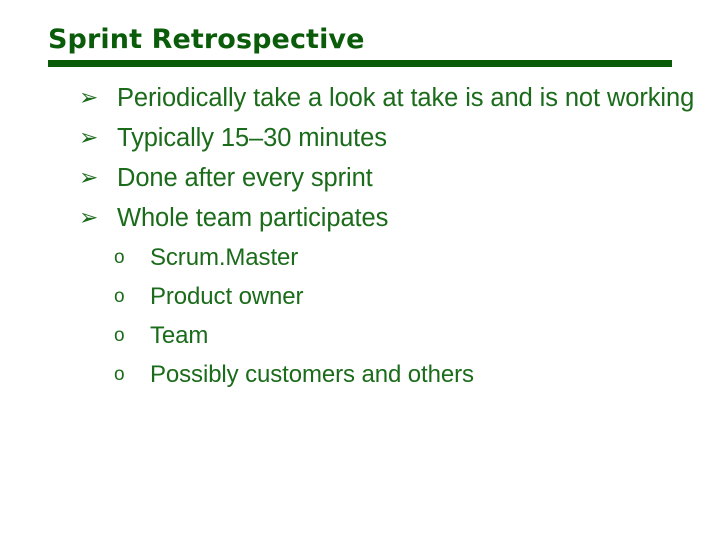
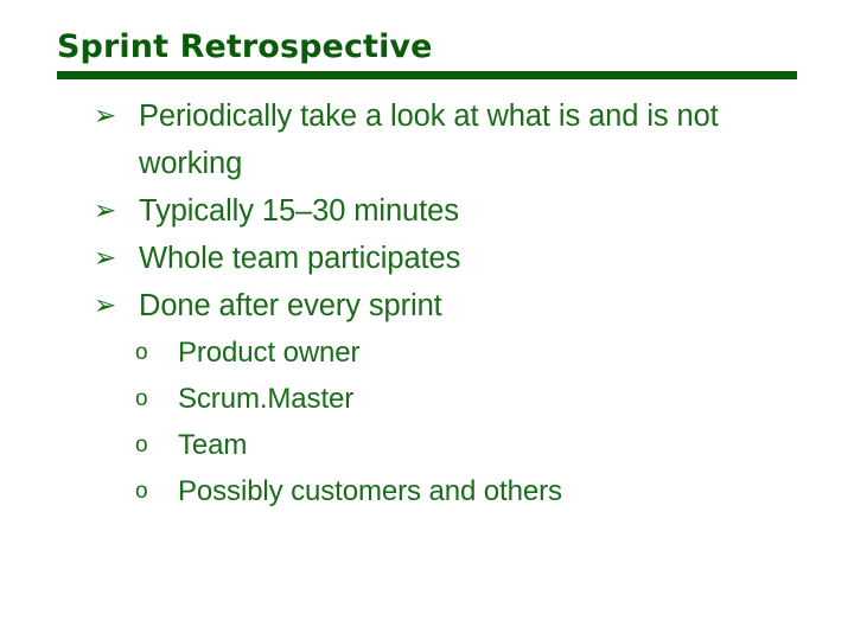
  Sprint Retrospective
  ➢
- Periodically take a look at take is and is not working
+ Periodically take a look at what is and is not working
  ➢
  Typically 15–30 minutes
  ➢
- Done after every sprint
+ Whole team participates
  ➢
- Whole team participates
+ Done after every sprint
  o
- Scrum.Master
+ Product owner
  o
- Product owner
+ Scrum.Master
  o
  Team
  o
  Possibly customers and others
